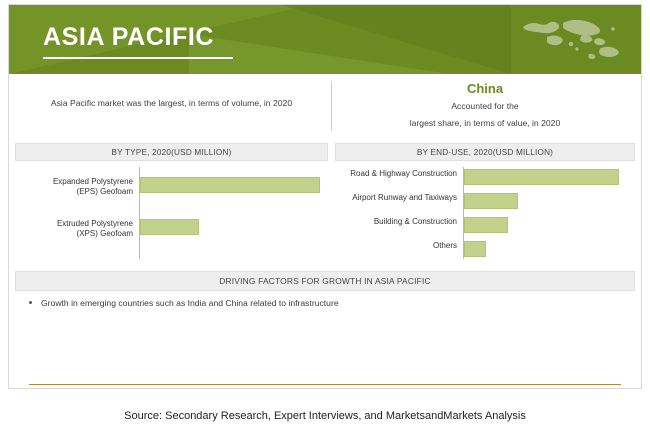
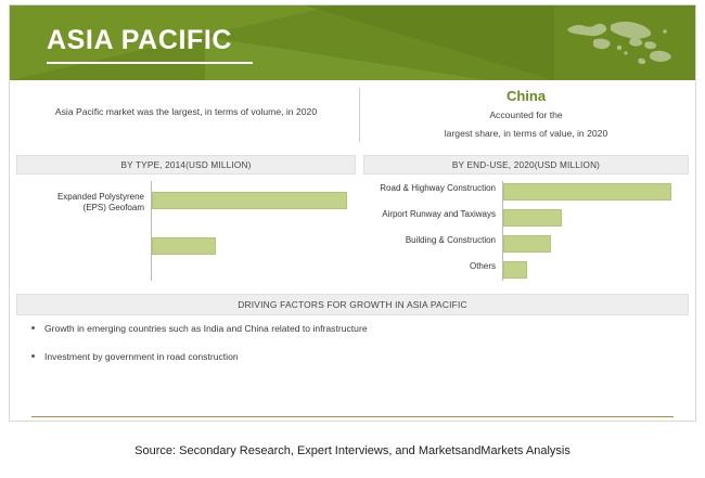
  ASIA PACIFIC
  Asia Pacific market was the largest, in terms of volume, in 2020
  China
  Accounted for the
  largest share, in terms of value, in 2020
- BY TYPE, 2020(USD MILLION)
+ BY TYPE, 2014(USD MILLION)
  BY END-USE, 2020(USD MILLION)
  Expanded Polystyrene
  (EPS) Geofoam
- Extruded Polystyrene
- (XPS) Geofoam
  Road & Highway Construction
  Airport Runway and Taxiways
  Building & Construction
  Others
  DRIVING FACTORS FOR GROWTH IN ASIA PACIFIC
  Growth in emerging countries such as India and China related to infrastructure
+ Investment by government in road construction
  Source: Secondary Research, Expert Interviews, and MarketsandMarkets Analysis
